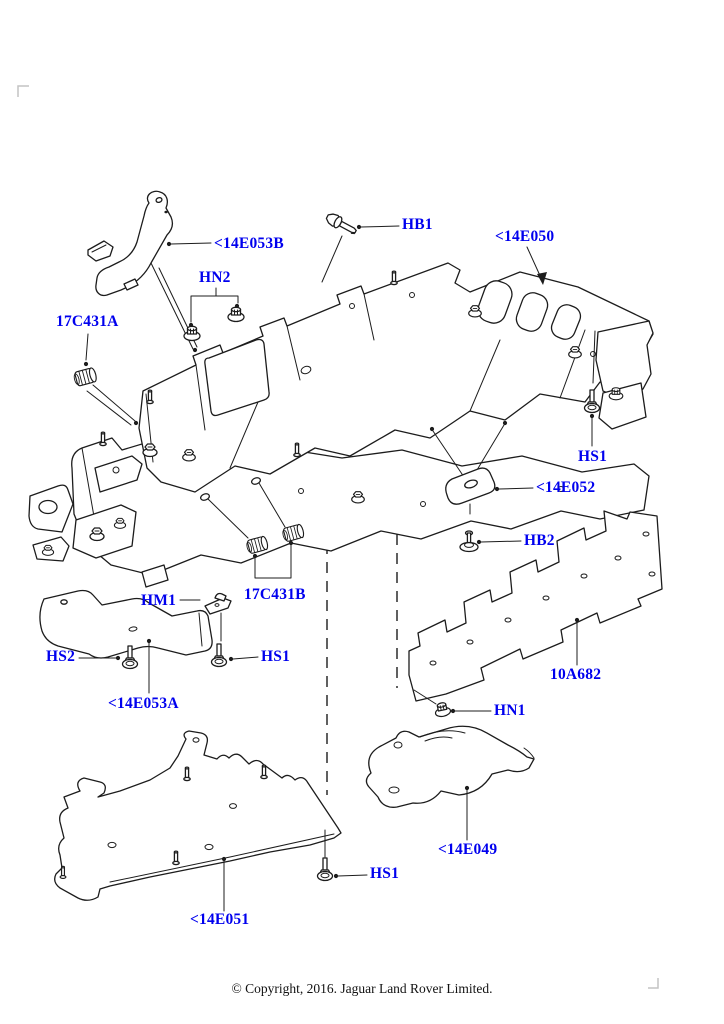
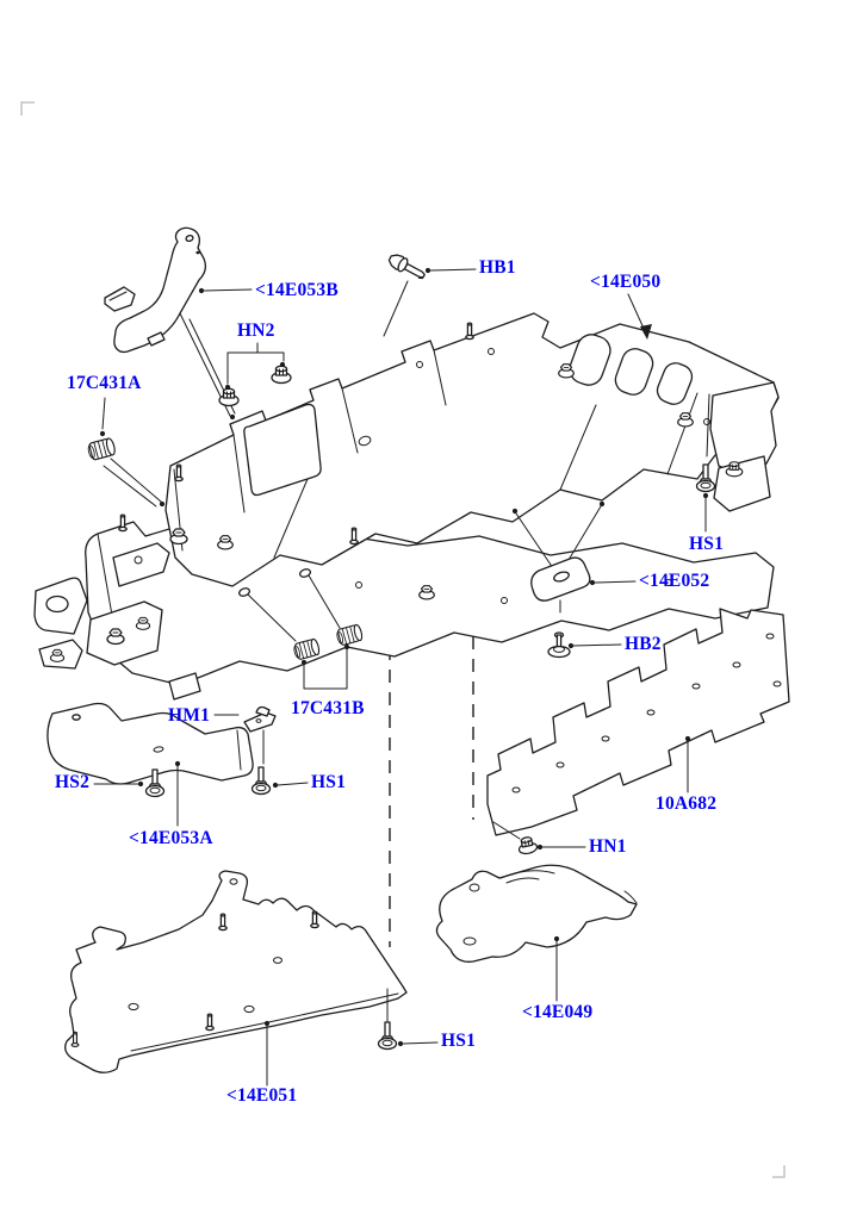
  <14E053B
  HN2
  HB1
  <14E050
  17C431A
  HS1
  <14E052
  HB2
  17C431B
  HM1
  HS2
  HS1
  <14E053A
  10A682
  HN1
  <14E049
  HS1
  <14E051
- © Copyright, 2016. Jaguar Land Rover Limited.
